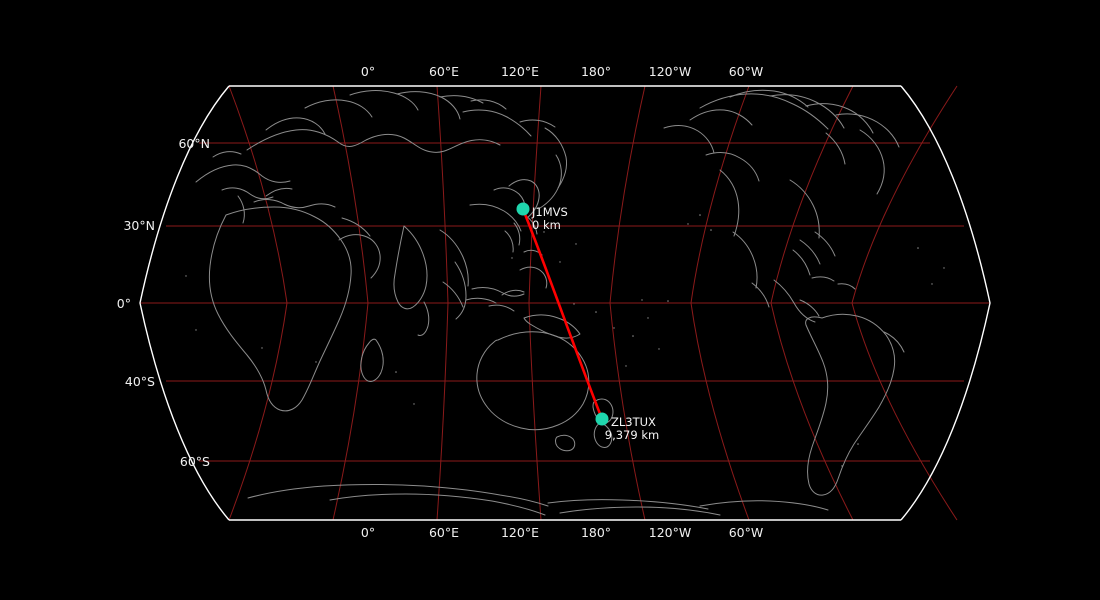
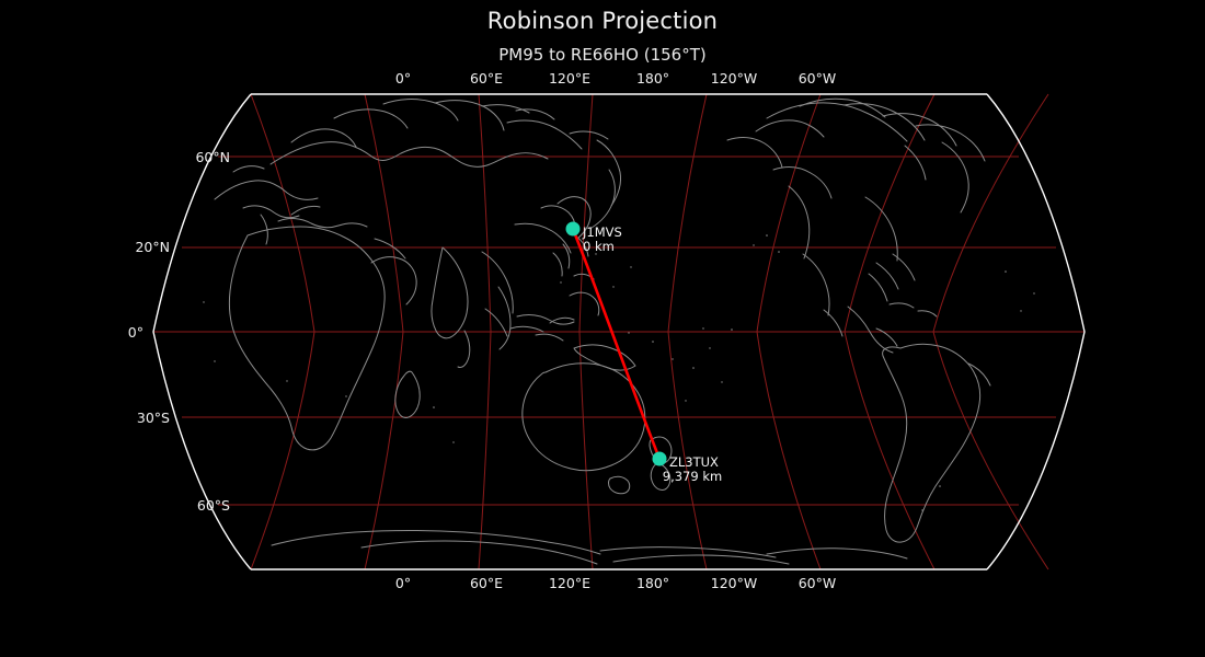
+ Robinson Projection
+ PM95 to RE66HO (156°T)
  0°
  60°E
  120°E
  180°
  120°W
  60°W
  0°
  60°E
  120°E
  180°
  120°W
  60°W
  60°N
- 30°N
+ 20°N
  0°
- 40°S
+ 30°S
  60°S
  J1MVS
  0 km
  ZL3TUX
  9,379 km
